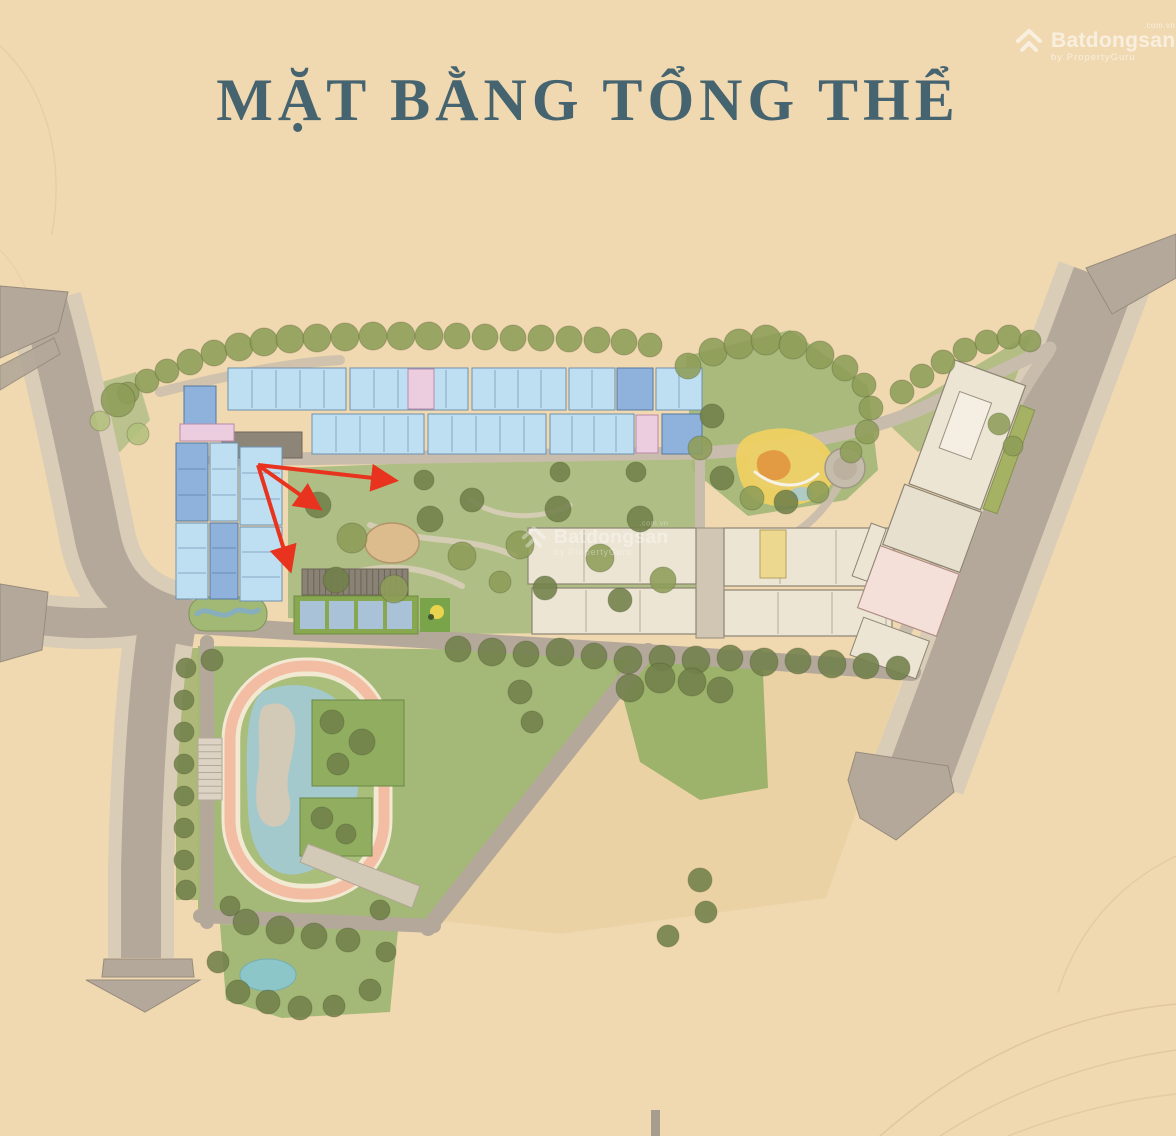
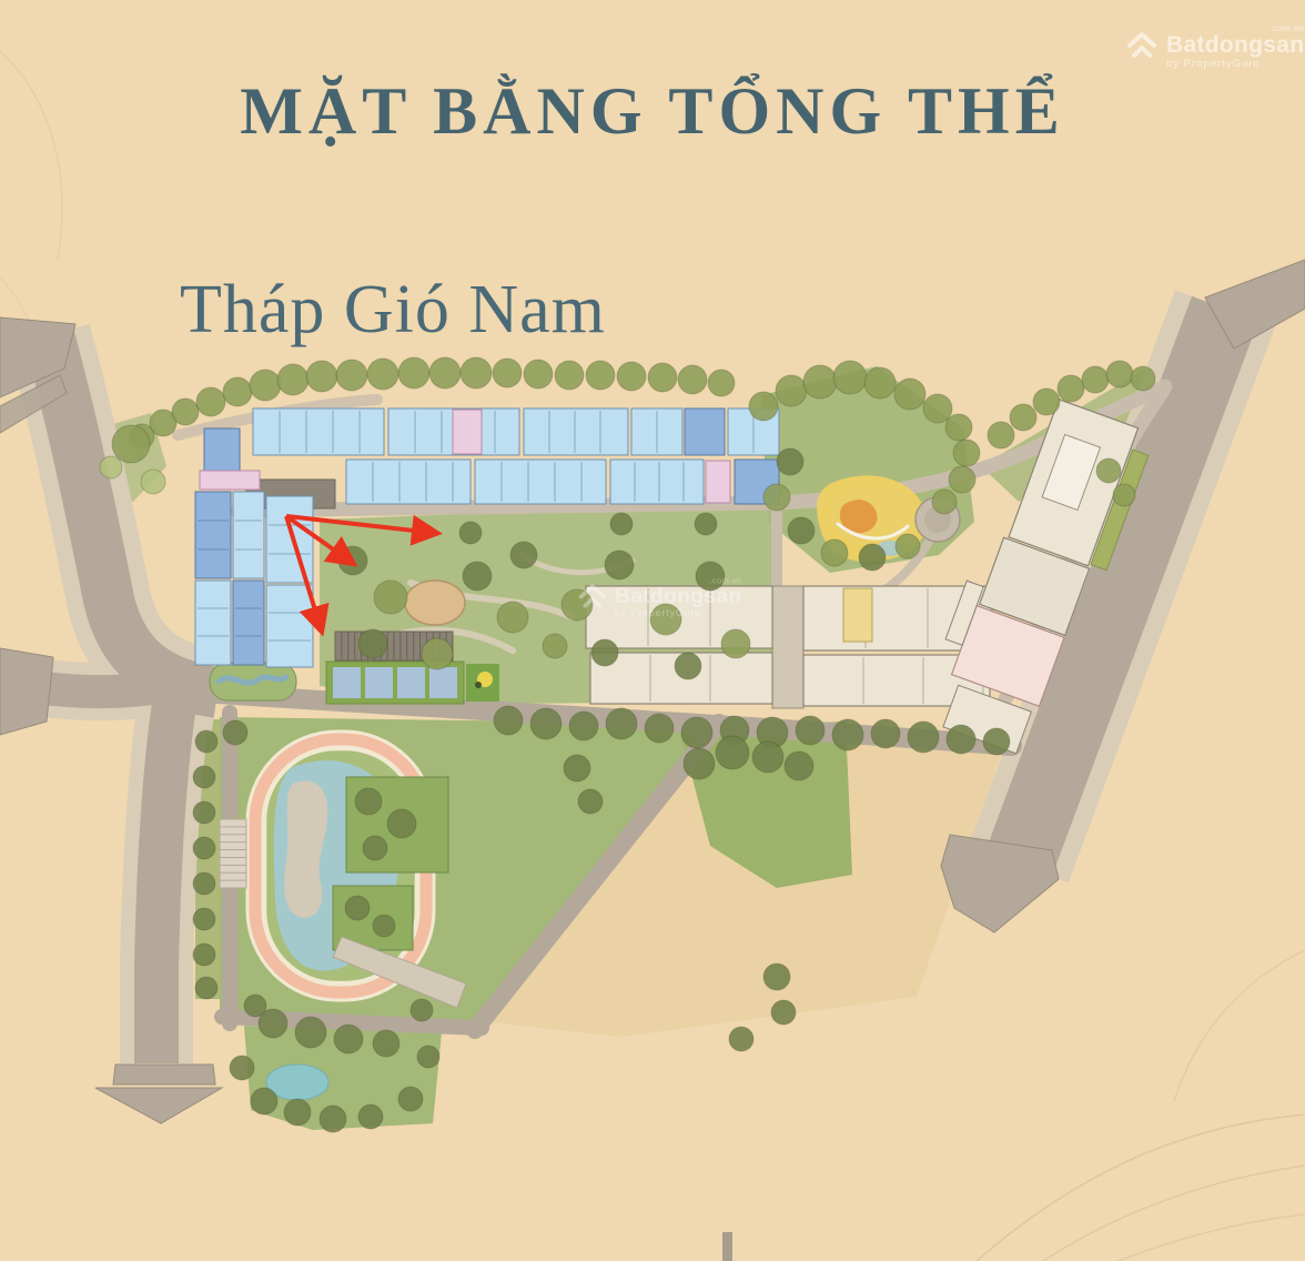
  MẶT BẰNG TỔNG THỂ
+ Tháp Gió Nam
  .com.vn
  Batdongsan
  by PropertyGuru
  .com.vn
  Batdongsan
  by PropertyGuru
